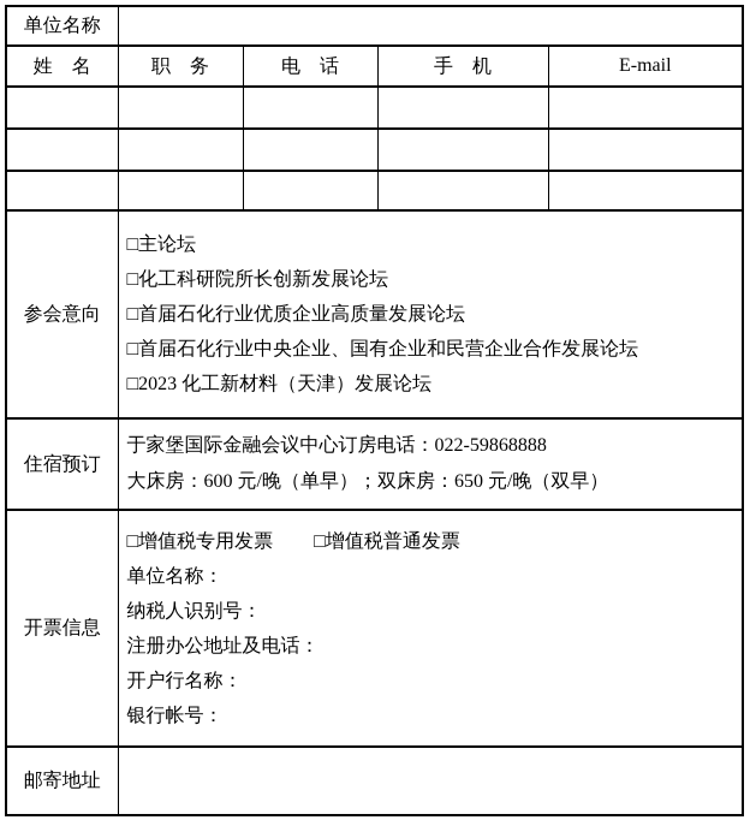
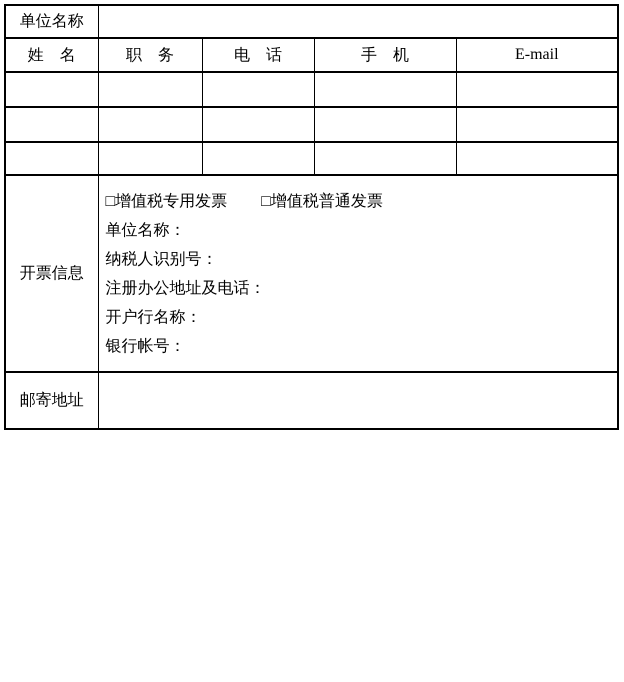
  单位名称
  姓 名	职 务	电 话	手 机	E-mail
- 参会意向	□主论坛 □化工科研院所长创新发展论坛 □首届石化行业优质企业高质量发展论坛 □首届石化行业中央企业、国有企业和民营企业合作发展论坛 □2023 化工新材料（天津）发展论坛
- 住宿预订	于家堡国际金融会议中心订房电话：022-59868888 大床房：600 元/晚（单早）；双床房：650 元/晚（双早）
  开票信息	□增值税专用发票 □增值税普通发票 单位名称： 纳税人识别号： 注册办公地址及电话： 开户行名称： 银行帐号：
  邮寄地址
